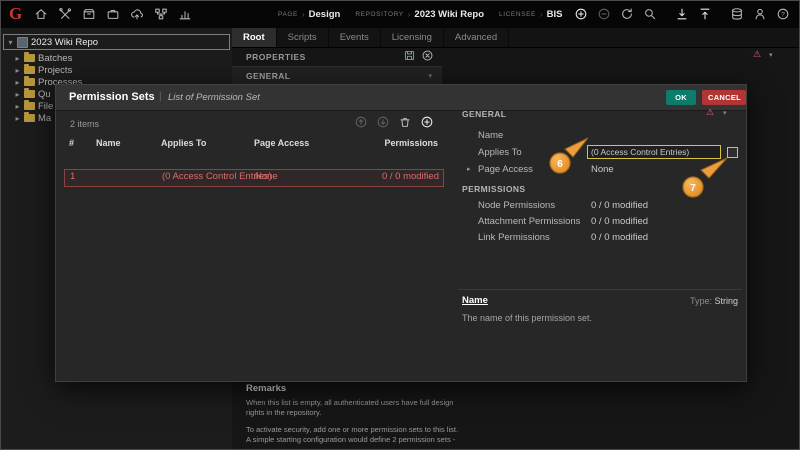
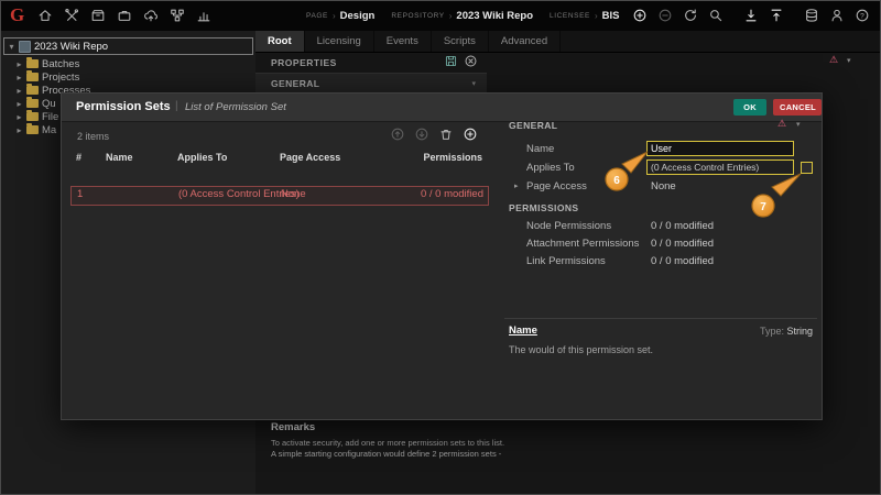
  G
  ›
  Design
  ›
  2023 Wiki Repo
  ›
  BIS
  ▾
  2023 Wiki Repo
  ▸
  Batches
  ▸
  Projects
  ▸
  Processes
  ▸
  Qu
  ▸
  File
  ▸
  Ma
  Root
- Scripts
+ Licensing
  Events
- Licensing
+ Scripts
  Advanced
  PROPERTIES
  GENERAL
  ⚠
  Remarks
- When this list is empty, all authenticated users have full design rights in the repository.
  To activate security, add one or more permission sets to this list. A simple starting configuration would define 2 permission sets -
  Permission Sets
  |
  List of Permission Set
  OK
  CANCEL
  2 items
  #
  Name
  Applies To
  Page Access
  Permissions
  1
  (0 Access Control Entries)
  None
  0 / 0 modified
  GENERAL
  ⚠
  Name
+ User
  Applies To
  (0 Access Control Entries)
  Page Access
  None
  PERMISSIONS
  Node Permissions
  0 / 0 modified
  Attachment Permissions
  0 / 0 modified
  Link Permissions
  0 / 0 modified
  Name
  Type: String
- The name of this permission set.
+ The would of this permission set.
  6
  7
